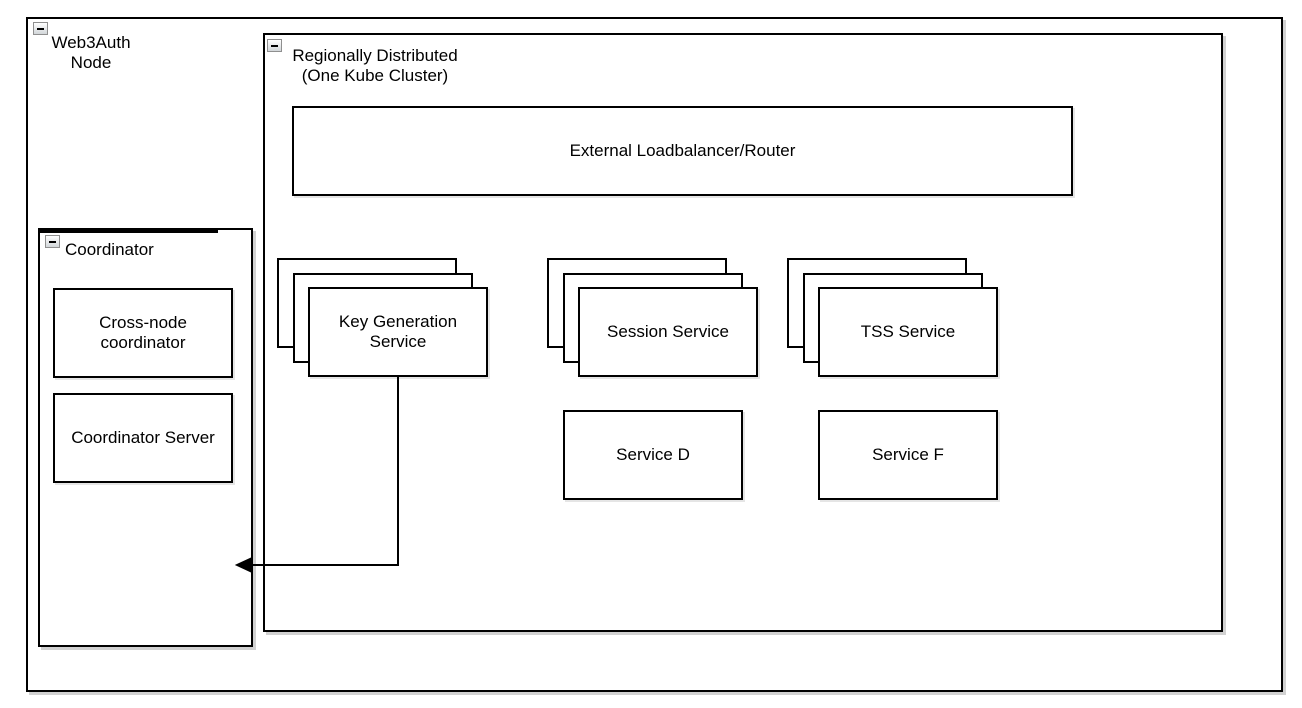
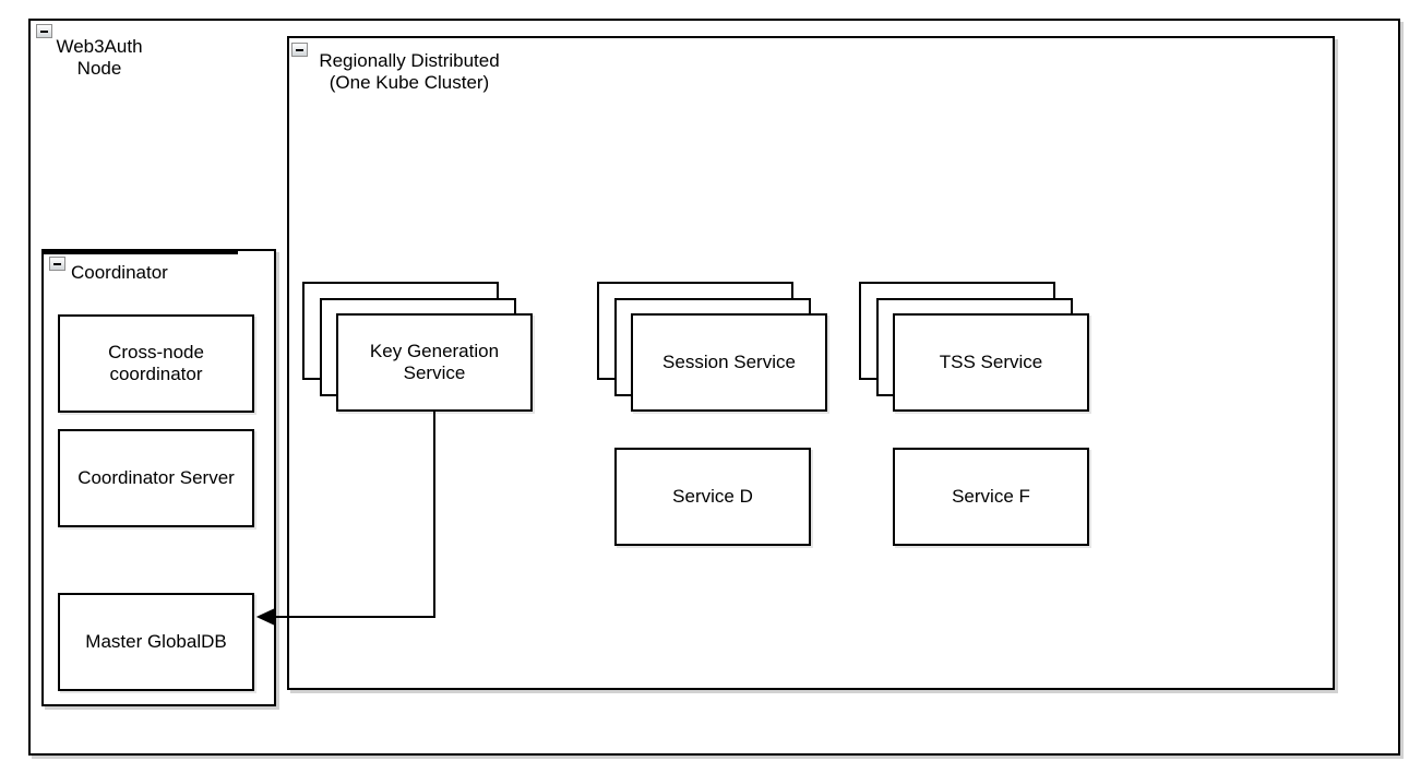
  Web3Auth
  Node
  Regionally Distributed
  (One Kube Cluster)
- External Loadbalancer/Router
  Key Generation
  Service
  Session Service
  TSS Service
  Service D
  Service F
  Coordinator
  Cross-node
  coordinator
  Coordinator Server
+ Master GlobalDB
